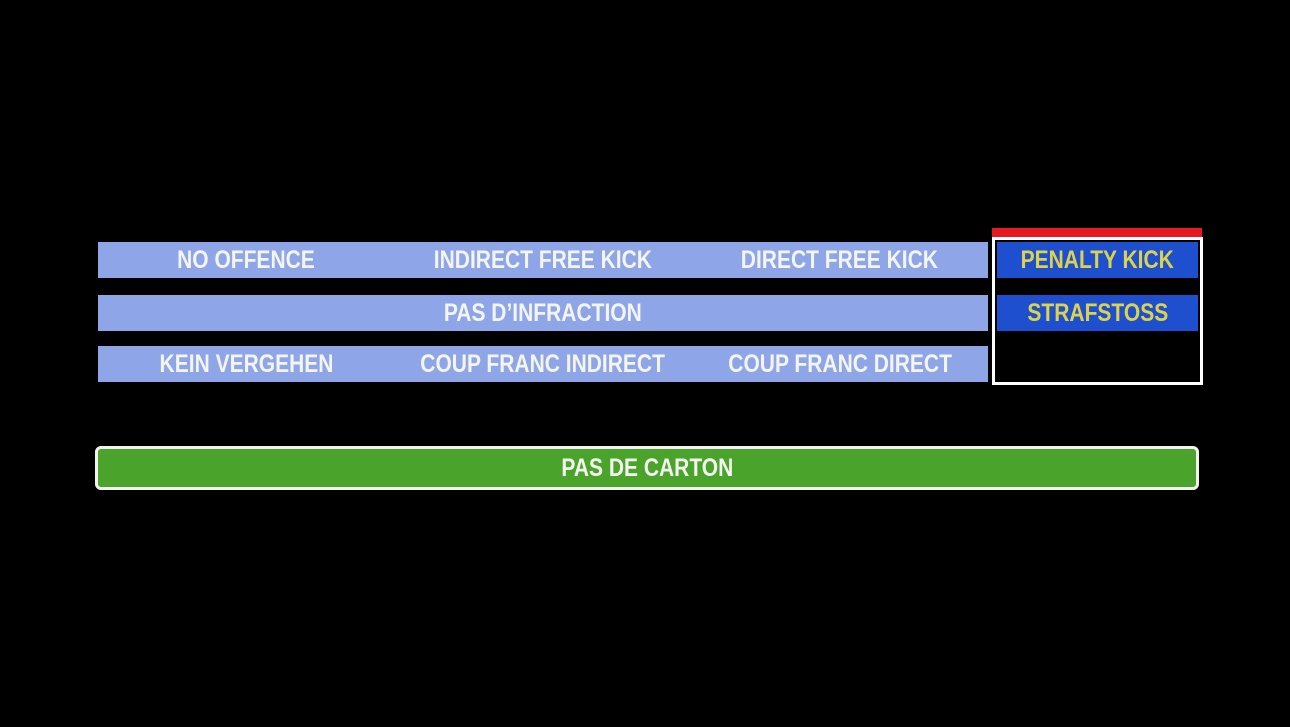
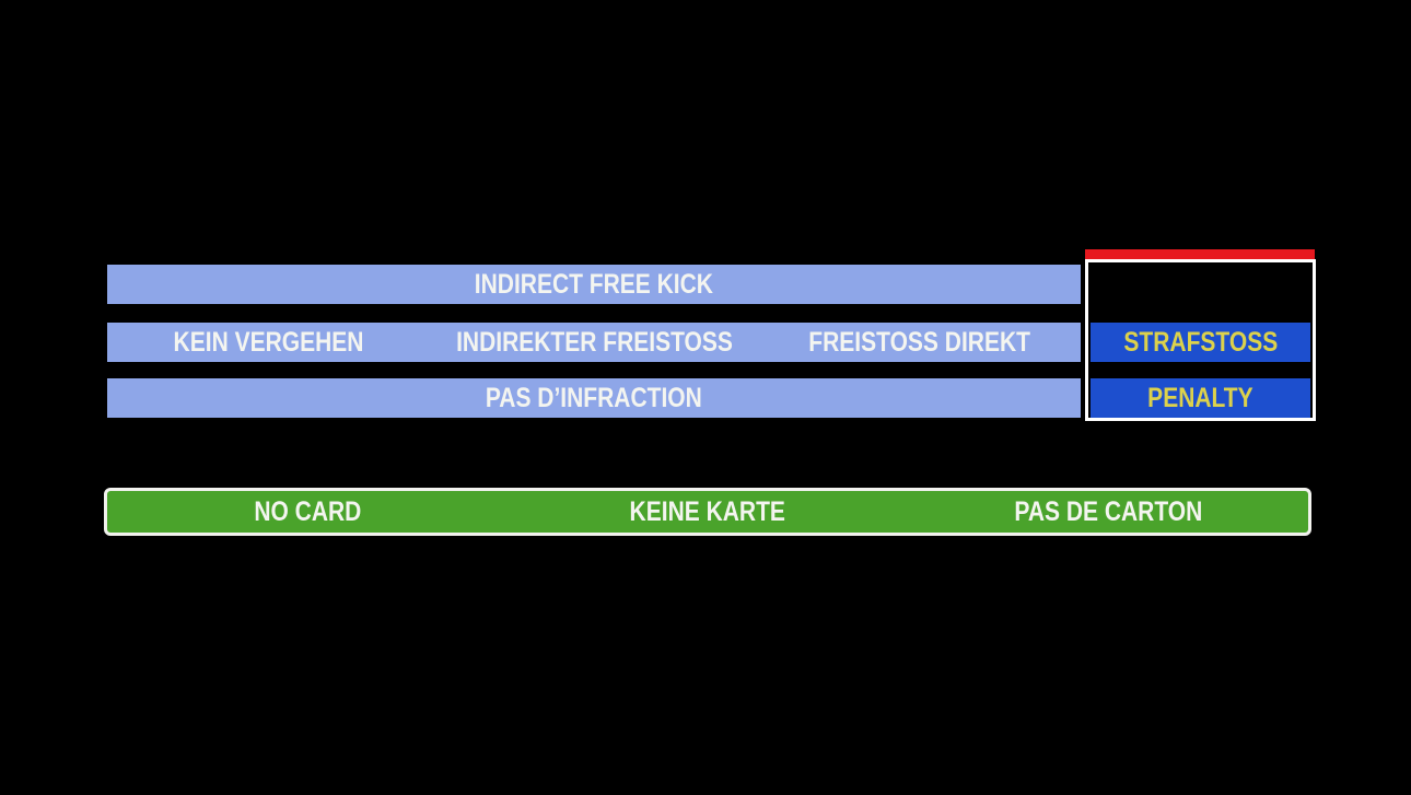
- NO OFFENCE
  INDIRECT FREE KICK
- DIRECT FREE KICK
- PAS D’INFRACTION
+ KEIN VERGEHEN
+ INDIREKTER FREISTOSS
+ FREISTOSS DIREKT
- KEIN VERGEHEN
+ PAS D’INFRACTION
- COUP FRANC INDIRECT
- COUP FRANC DIRECT
- PENALTY KICK
  STRAFSTOSS
+ PENALTY
+ NO CARD
+ KEINE KARTE
  PAS DE CARTON
